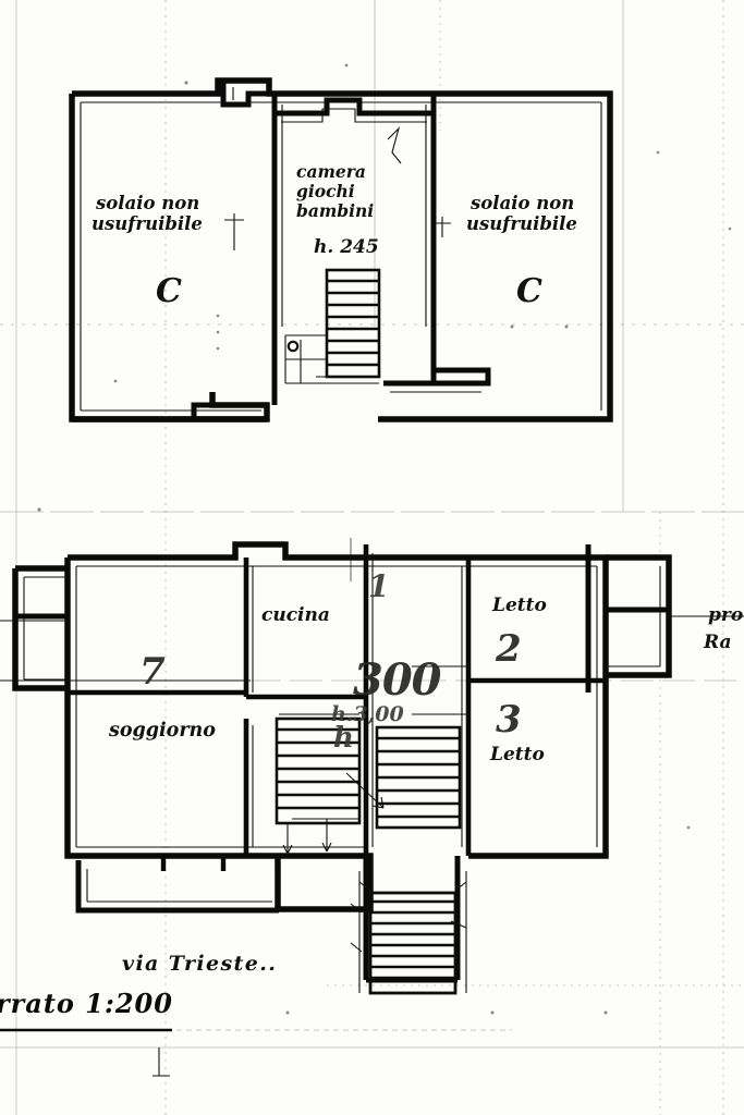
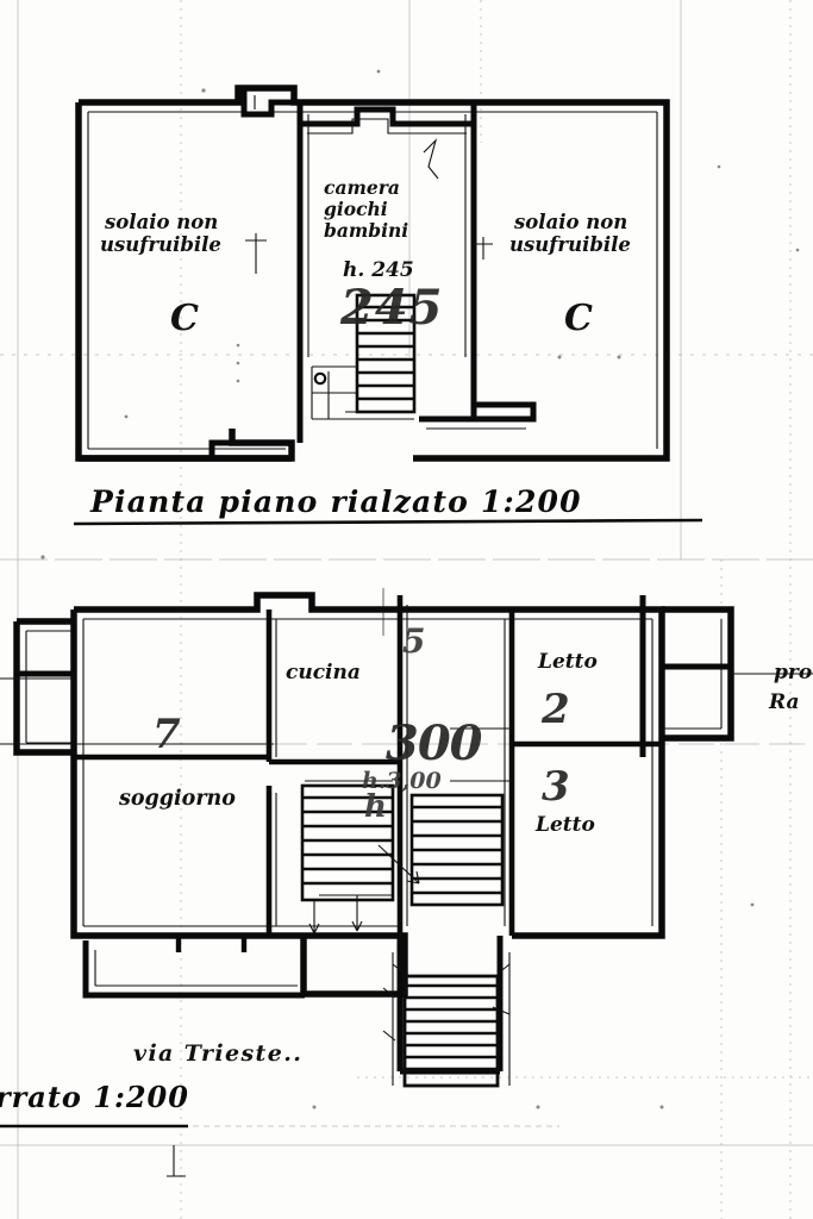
  solaio non
  usufruibile
  C
  camera
  giochi
  bambini
  h. 245
+ 245
  solaio non
  usufruibile
  C
+ Pianta piano rialzato 1:200
  cucina
  soggiorno
  7
  Letto
  2
  3
  Letto
  300
  h.3,00
- 1
+ 5
  h
  via Trieste..
  rrato 1:200
  pro
  Ra
